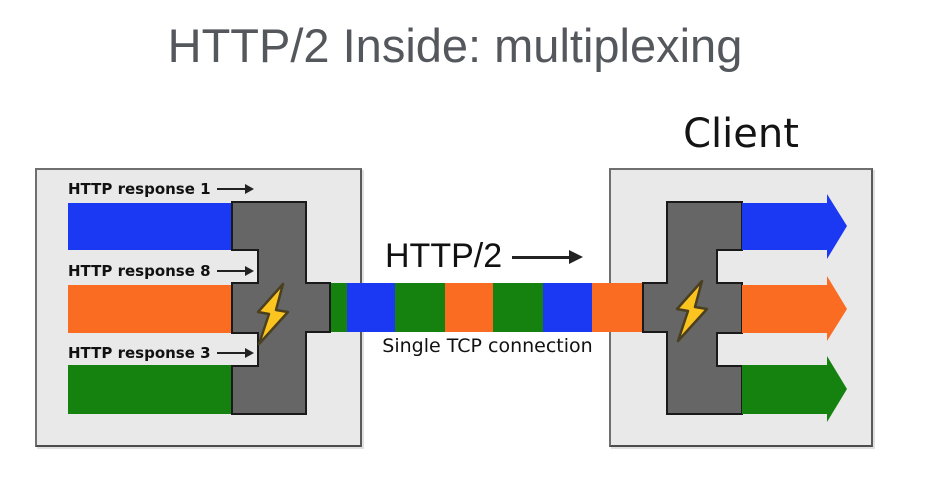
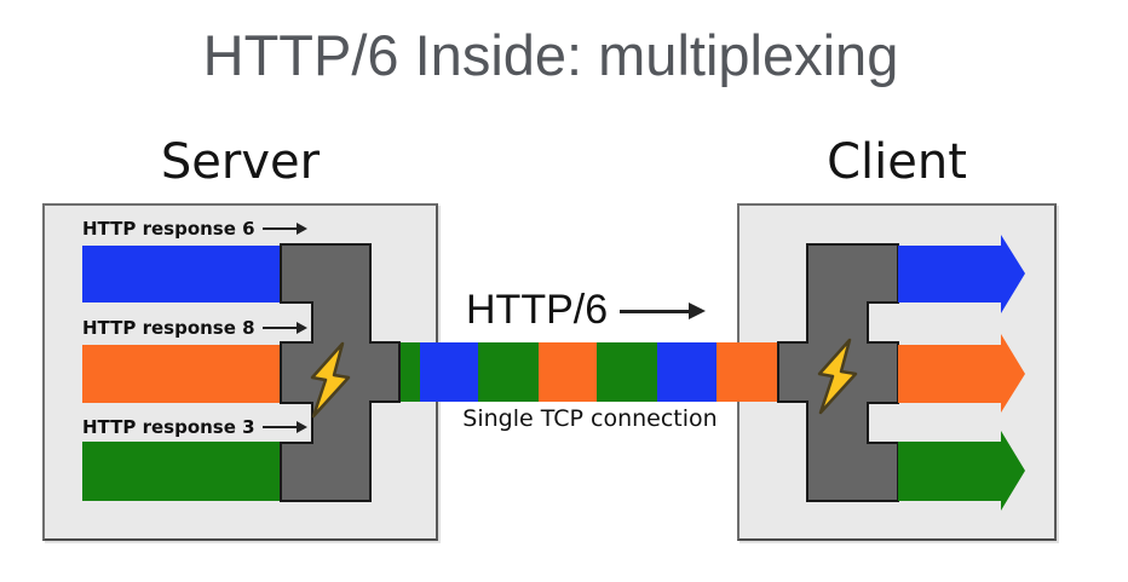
- HTTP/2 Inside: multiplexing
+ HTTP/6 Inside: multiplexing
+ Server
  Client
- HTTP response 1
+ HTTP response 6
  HTTP response 8
  HTTP response 3
- HTTP/2
+ HTTP/6
  Single TCP connection
